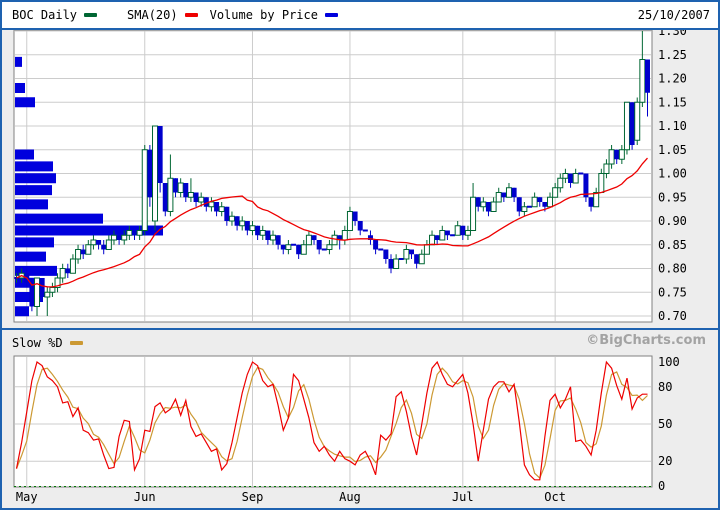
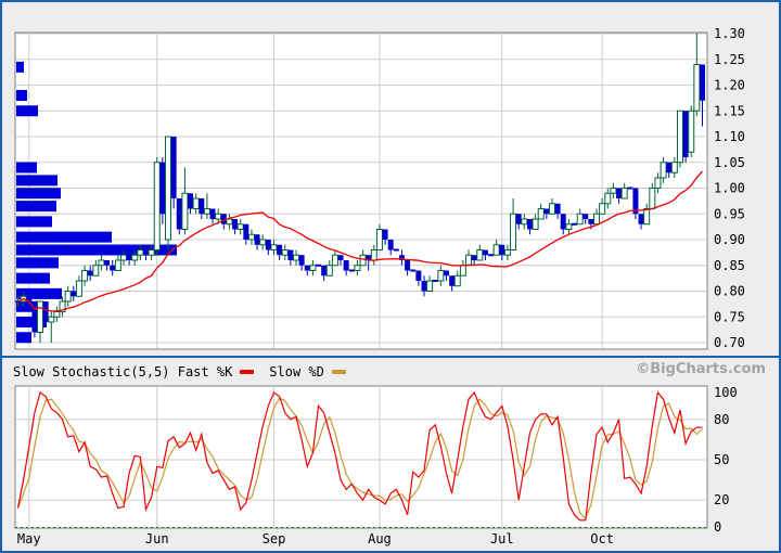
- BOC Daily
- SMA(20)
- Volume by Price
- 25/10/2007
  1.30
  1.25
  1.20
  1.15
  1.10
  1.05
  1.00
  0.95
  0.90
  0.85
  0.80
  0.75
  0.70
  100
  80
  50
  20
  0
  May
  Jun
  Sep
  Aug
  Jul
  Oct
+ Slow Stochastic(5,5) Fast %K
  Slow %D
  ©BigCharts.com
